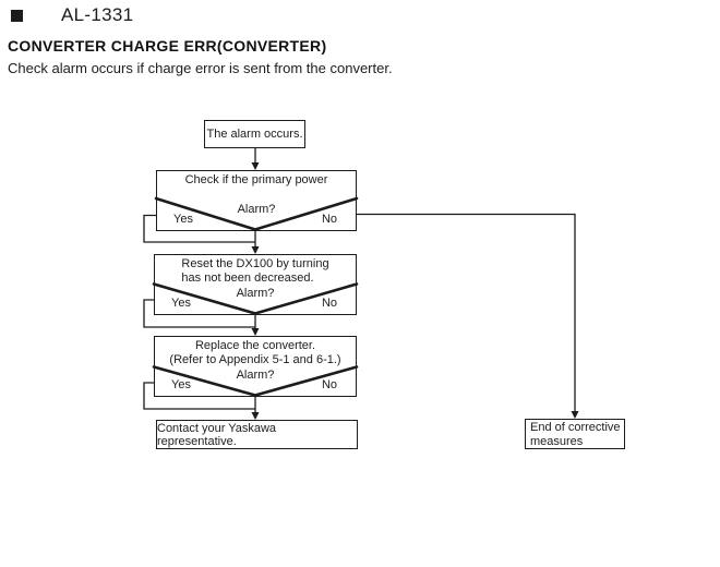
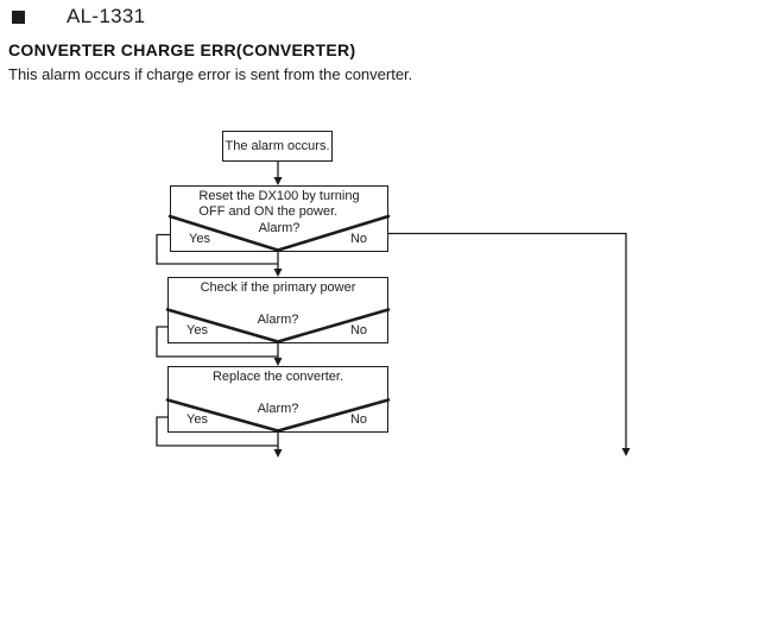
  AL-1331
  CONVERTER CHARGE ERR(CONVERTER)
- Check alarm occurs if charge error is sent from the converter.
+ This alarm occurs if charge error is sent from the converter.
  The alarm occurs.
- Check if the primary power
+ Reset the DX100 by turning
+ OFF and ON the power.
  Alarm?
  Yes
  No
- Reset the DX100 by turning
+ Check if the primary power
- has not been decreased.
  Alarm?
  Yes
  No
  Replace the converter.
- (Refer to Appendix 5-1 and 6-1.)
  Alarm?
  Yes
  No
- Contact your Yaskawa representative.
- End of corrective
- measures
